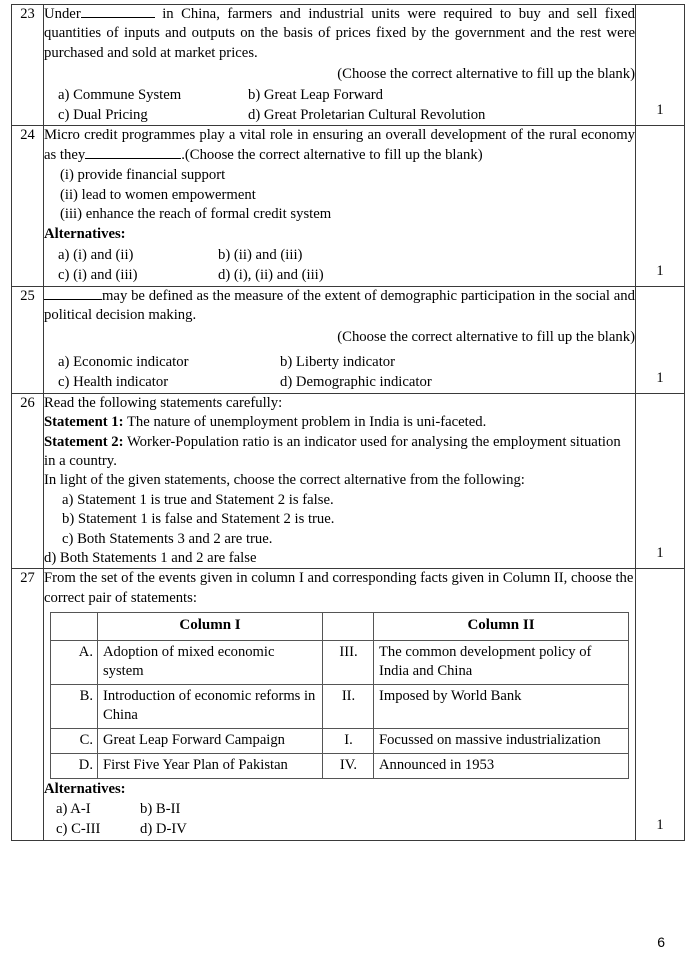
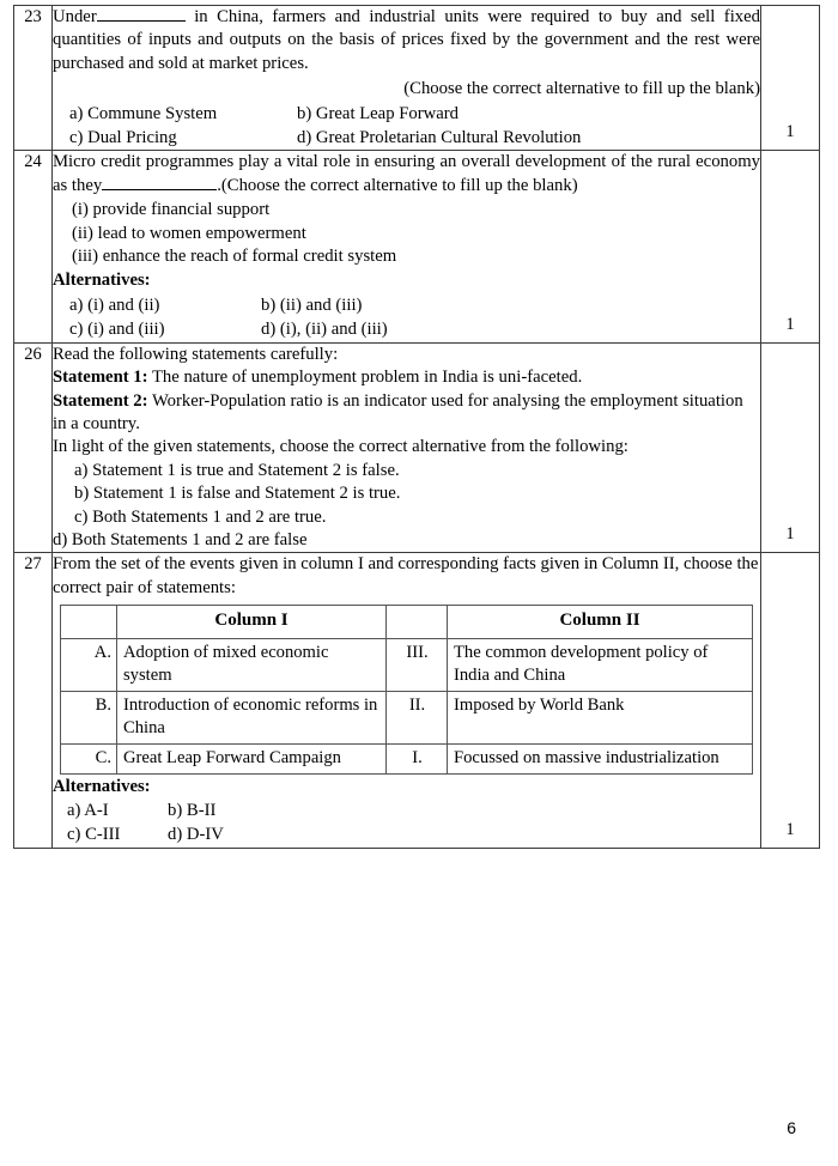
  23	Under in China, farmers and industrial units were required to buy and sell fixed quantities of inputs and outputs on the basis of prices fixed by the government and the rest were purchased and sold at market prices. (Choose the correct alternative to fill up the blank) a) Commune System b) Great Leap Forward c) Dual Pricing d) Great Proletarian Cultural Revolution	1
  24	Micro credit programmes play a vital role in ensuring an overall development of the rural economy as they .(Choose the correct alternative to fill up the blank) (i) provide financial support (ii) lead to women empowerment (iii) enhance the reach of formal credit system Alternatives: a) (i) and (ii) b) (ii) and (iii) c) (i) and (iii) d) (i), (ii) and (iii)	1
- 25	may be defined as the measure of the extent of demographic participation in the social and political decision making. (Choose the correct alternative to fill up the blank) a) Economic indicator b) Liberty indicator c) Health indicator d) Demographic indicator	1
- 26	Read the following statements carefully: Statement 1: The nature of unemployment problem in India is uni-faceted. Statement 2: Worker-Population ratio is an indicator used for analysing the employment situation in a country. In light of the given statements, choose the correct alternative from the following: a) Statement 1 is true and Statement 2 is false. b) Statement 1 is false and Statement 2 is true. c) Both Statements 3 and 2 are true. d) Both Statements 1 and 2 are false	1
+ 26	Read the following statements carefully: Statement 1: The nature of unemployment problem in India is uni-faceted. Statement 2: Worker-Population ratio is an indicator used for analysing the employment situation in a country. In light of the given statements, choose the correct alternative from the following: a) Statement 1 is true and Statement 2 is false. b) Statement 1 is false and Statement 2 is true. c) Both Statements 1 and 2 are true. d) Both Statements 1 and 2 are false	1
  27	From the set of the events given in column I and corresponding facts given in Column II, choose the correct pair of statements:
  	Column I		Column II
  A.	Adoption of mixed economic system	III.	The common development policy of India and China
  B.	Introduction of economic reforms in China	II.	Imposed by World Bank
  C.	Great Leap Forward Campaign	I.	Focussed on massive industrialization
- D.	First Five Year Plan of Pakistan	IV.	Announced in 1953
  	Alternatives: a) A-I b) B-II c) C-III d) D-IV	1
  6
